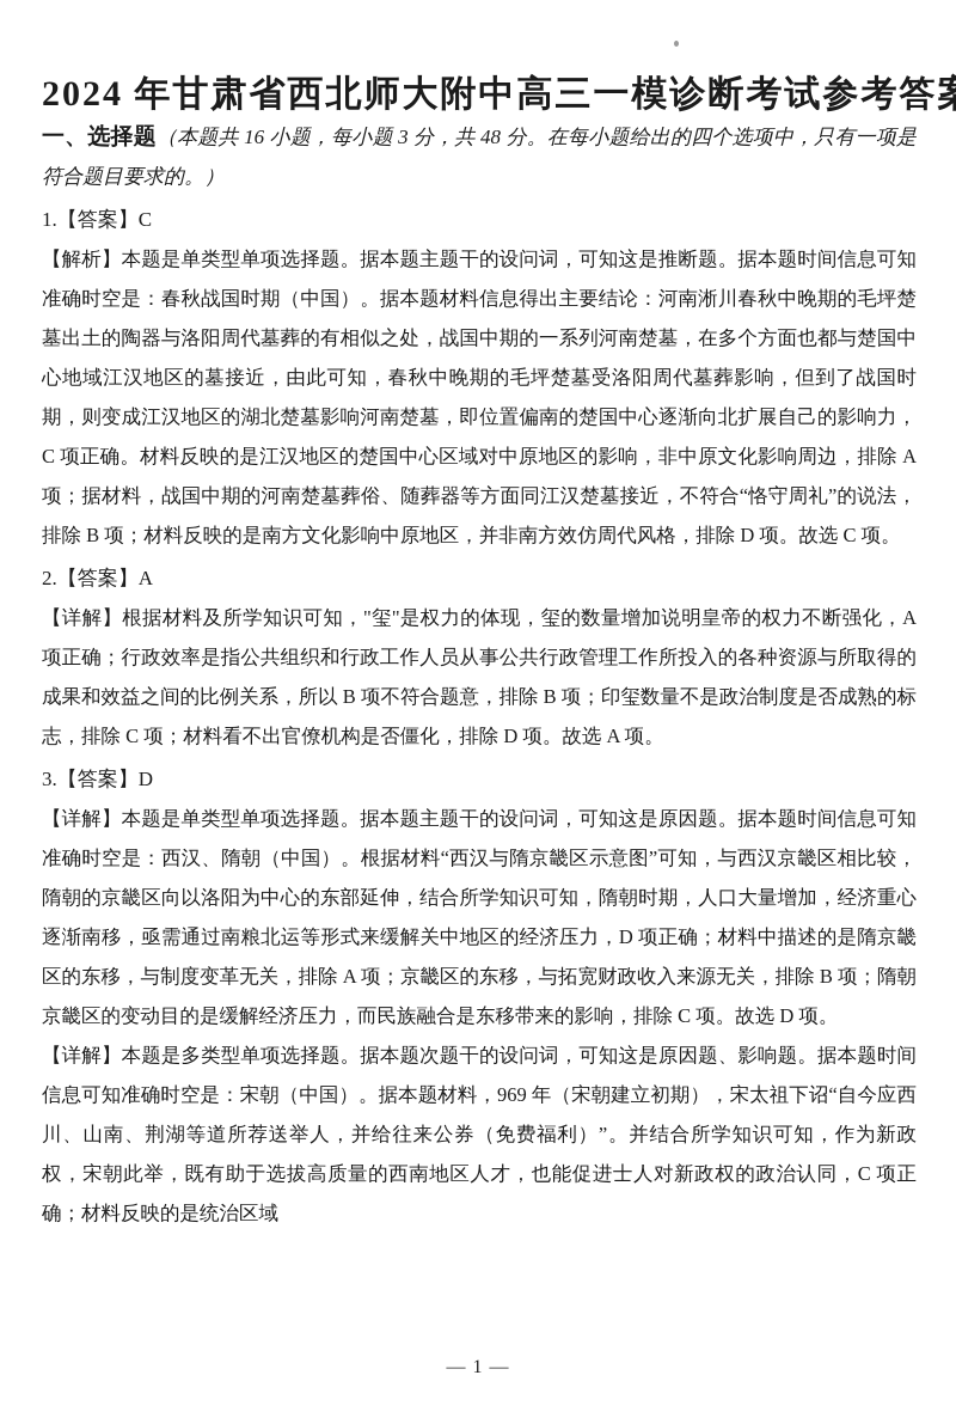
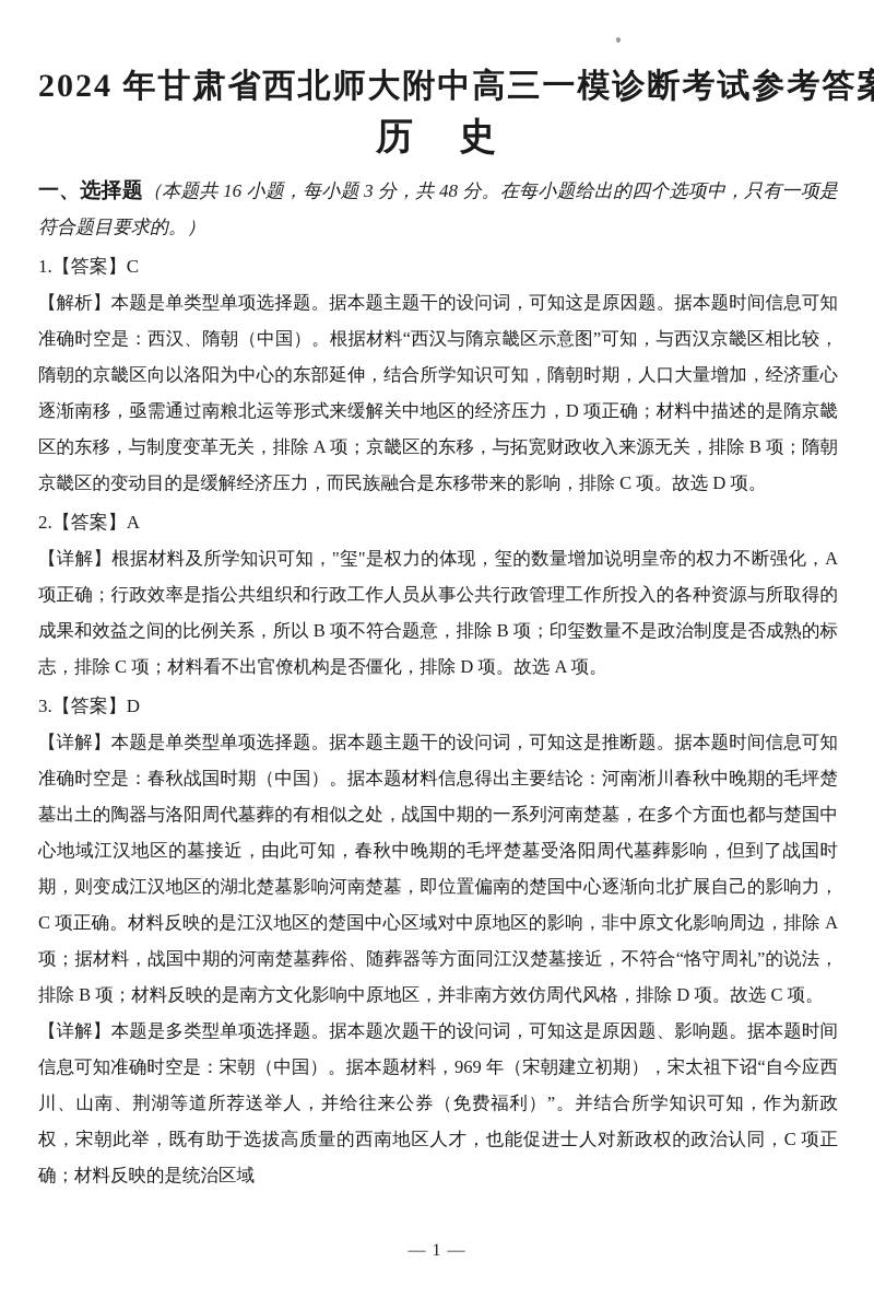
  2024 年甘肃省西北师大附中高三一模诊断考试参考答
+ 历 史
  一、选择题（本题共 16 小题，每小题 3 分，共 48 分。在每小题给出的四个选项中，只有一项是符合题目要求的。）
  1.【答案】C
- 【解析】本题是单类型单项选择题。据本题主题干的设问词，可知这是推断题。据本题时间信息可知准确时空是：春秋战国时期（中国）。据本题材料信息得出主要结论：河南淅川春秋中晚期的毛坪楚墓出土的陶器与洛阳周代墓葬的有相似之处，战国中期的一系列河南楚墓，在多个方面也都与楚国中心地域江汉地区的墓接近，由此可知，春秋中晚期的毛坪楚墓受洛阳周代墓葬影响，但到了战国时期，则变成江汉地区的湖北楚墓影响河南楚墓，即位置偏南的楚国中心逐渐向北扩展自己的影响力，C 项正确。材料反映的是江汉地区的楚国中心区域对中原地区的影响，非中原文化影响周边，排除 A 项；据材料，战国中期的河南楚墓葬俗、随葬器等方面同江汉楚墓接近，不符合“恪守周礼”的说法，排除 B 项；材料反映的是南方文化影响中原地区，并非南方效仿周代风格，排除 D 项。故选 C 项。
+ 【解析】本题是单类型单项选择题。据本题主题干的设问词，可知这是原因题。据本题时间信息可知准确时空是：西汉、隋朝（中国）。根据材料“西汉与隋京畿区示意图”可知，与西汉京畿区相比较，隋朝的京畿区向以洛阳为中心的东部延伸，结合所学知识可知，隋朝时期，人口大量增加，经济重心逐渐南移，亟需通过南粮北运等形式来缓解关中地区的经济压力，D 项正确；材料中描述的是隋京畿区的东移，与制度变革无关，排除 A 项；京畿区的东移，与拓宽财政收入来源无关，排除 B 项；隋朝京畿区的变动目的是缓解经济压力，而民族融合是东移带来的影响，排除 C 项。故选 D 项。
  2.【答案】A
  【详解】根据材料及所学知识可知，"玺"是权力的体现，玺的数量增加说明皇帝的权力不断强化，A 项正确；行政效率是指公共组织和行政工作人员从事公共行政管理工作所投入的各种资源与所取得的成果和效益之间的比例关系，所以 B 项不符合题意，排除 B 项；印玺数量不是政治制度是否成熟的标志，排除 C 项；材料看不出官僚机构是否僵化，排除 D 项。故选 A 项。
  3.【答案】D
- 【详解】本题是单类型单项选择题。据本题主题干的设问词，可知这是原因题。据本题时间信息可知准确时空是：西汉、隋朝（中国）。根据材料“西汉与隋京畿区示意图”可知，与西汉京畿区相比较，隋朝的京畿区向以洛阳为中心的东部延伸，结合所学知识可知，隋朝时期，人口大量增加，经济重心逐渐南移，亟需通过南粮北运等形式来缓解关中地区的经济压力，D 项正确；材料中描述的是隋京畿区的东移，与制度变革无关，排除 A 项；京畿区的东移，与拓宽财政收入来源无关，排除 B 项；隋朝京畿区的变动目的是缓解经济压力，而民族融合是东移带来的影响，排除 C 项。故选 D 项。
+ 【详解】本题是单类型单项选择题。据本题主题干的设问词，可知这是推断题。据本题时间信息可知准确时空是：春秋战国时期（中国）。据本题材料信息得出主要结论：河南淅川春秋中晚期的毛坪楚墓出土的陶器与洛阳周代墓葬的有相似之处，战国中期的一系列河南楚墓，在多个方面也都与楚国中心地域江汉地区的墓接近，由此可知，春秋中晚期的毛坪楚墓受洛阳周代墓葬影响，但到了战国时期，则变成江汉地区的湖北楚墓影响河南楚墓，即位置偏南的楚国中心逐渐向北扩展自己的影响力，C 项正确。材料反映的是江汉地区的楚国中心区域对中原地区的影响，非中原文化影响周边，排除 A 项；据材料，战国中期的河南楚墓葬俗、随葬器等方面同江汉楚墓接近，不符合“恪守周礼”的说法，排除 B 项；材料反映的是南方文化影响中原地区，并非南方效仿周代风格，排除 D 项。故选 C 项。
  【详解】本题是多类型单项选择题。据本题次题干的设问词，可知这是原因题、影响题。据本题时间信息可知准确时空是：宋朝（中国）。据本题材料，969 年（宋朝建立初期），宋太祖下诏“自今应西川、山南、荆湖等道所荐送举人，并给往来公券（免费福利）”。并结合所学知识可知，作为新政权，宋朝此举，既有助于选拔高质量的西南地区人才，也能促进士人对新政权的政治认同，C 项正确；材料反映的是统治区域
  — 1 —
